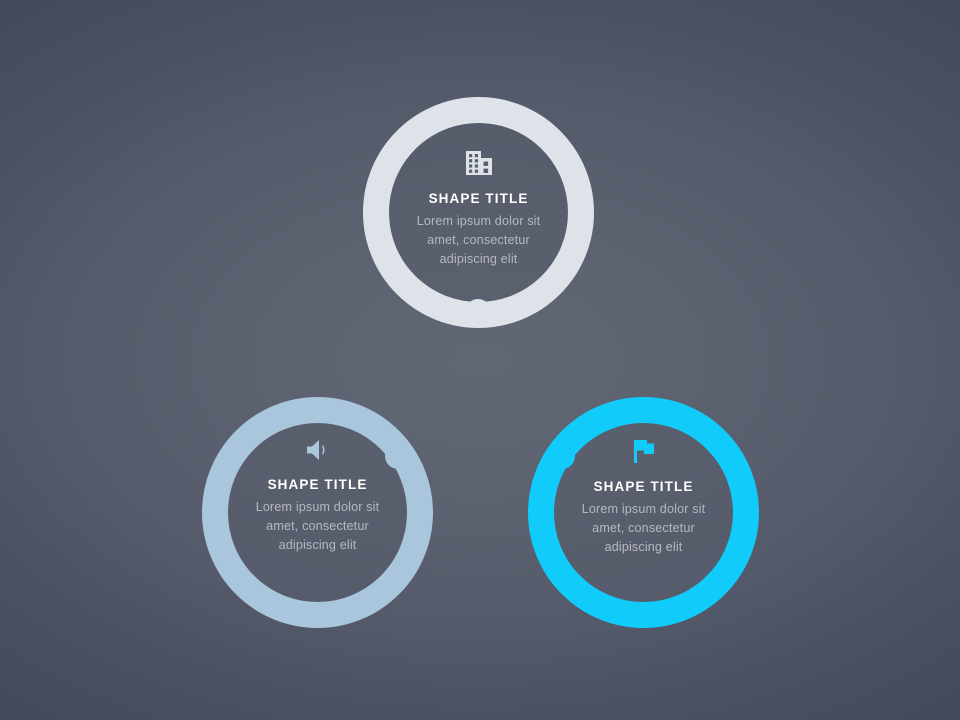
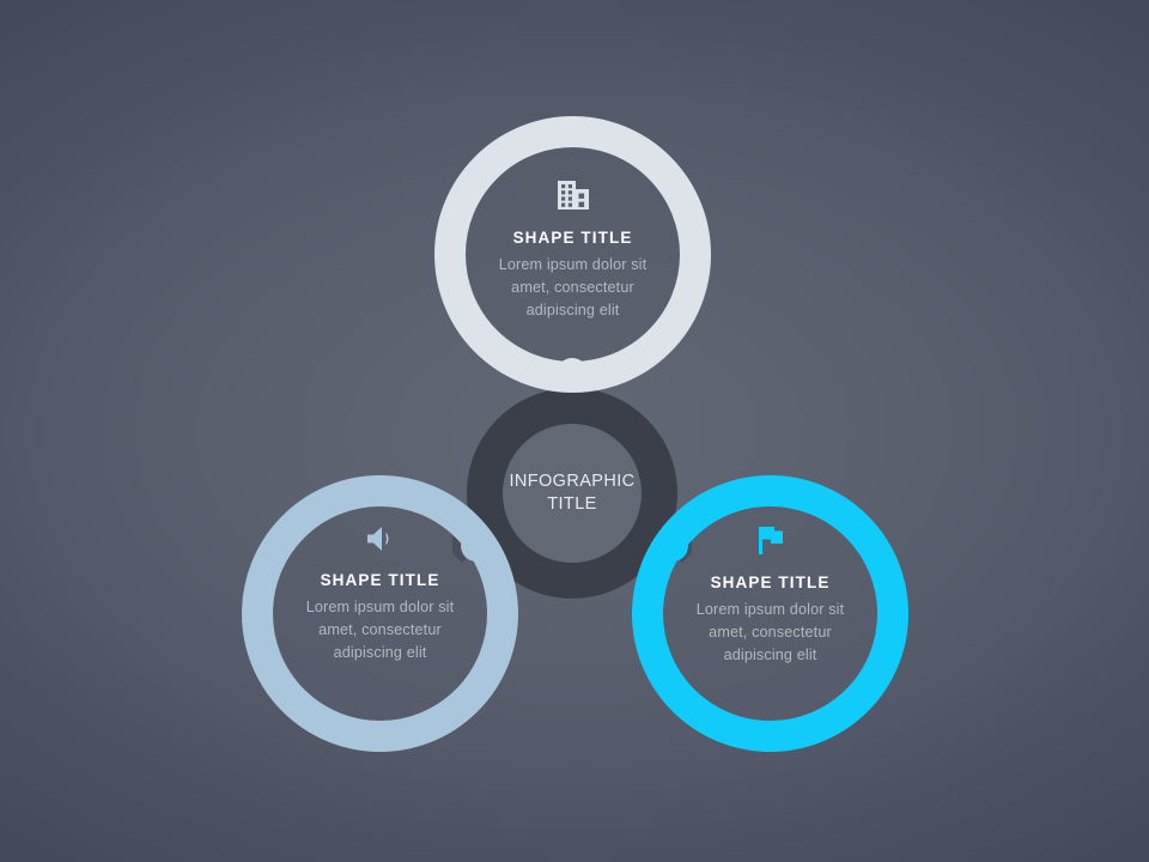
+ INFOGRAPHIC
+ TITLE
  SHAPE TITLE
  Lorem ipsum dolor sit
  amet, consectetur
  adipiscing elit
  SHAPE TITLE
  Lorem ipsum dolor sit
  amet, consectetur
  adipiscing elit
  SHAPE TITLE
  Lorem ipsum dolor sit
  amet, consectetur
  adipiscing elit
